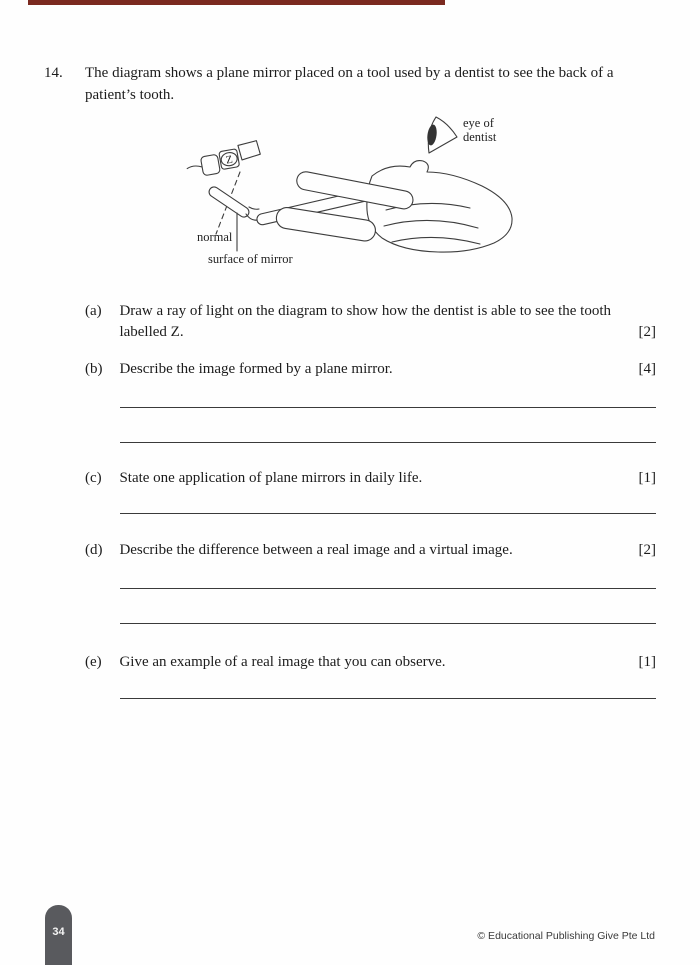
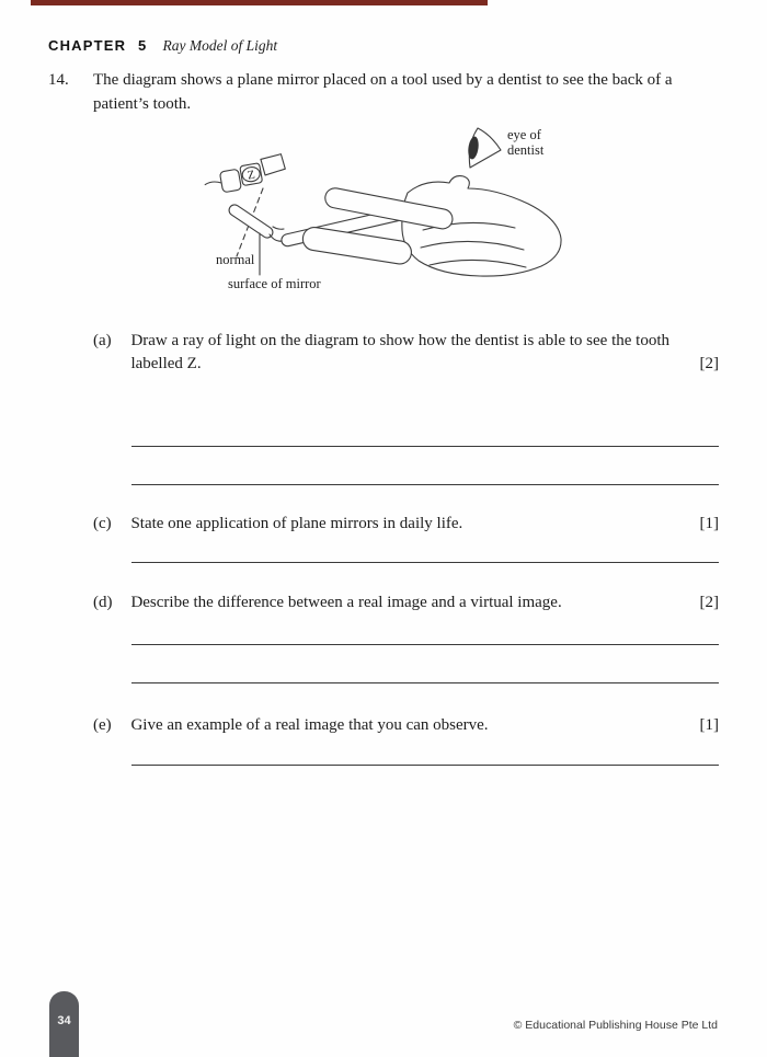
+ CHAPTER 5 Ray Model of Light
  14.
  The diagram shows a plane mirror placed on a tool used by a dentist to see the back of a patient’s tooth.
  eye of
  dentist
  normal
  surface of mirror
  (a)
  Draw a ray of light on the diagram to show how the dentist is able to see the tooth labelled Z.
  [2]
- (b)
- Describe the image formed by a plane mirror.
- [4]
  (c)
  State one application of plane mirrors in daily life.
  [1]
  (d)
  Describe the difference between a real image and a virtual image.
  [2]
  (e)
  Give an example of a real image that you can observe.
  [1]
  34
- © Educational Publishing Give Pte Ltd
+ © Educational Publishing House Pte Ltd
